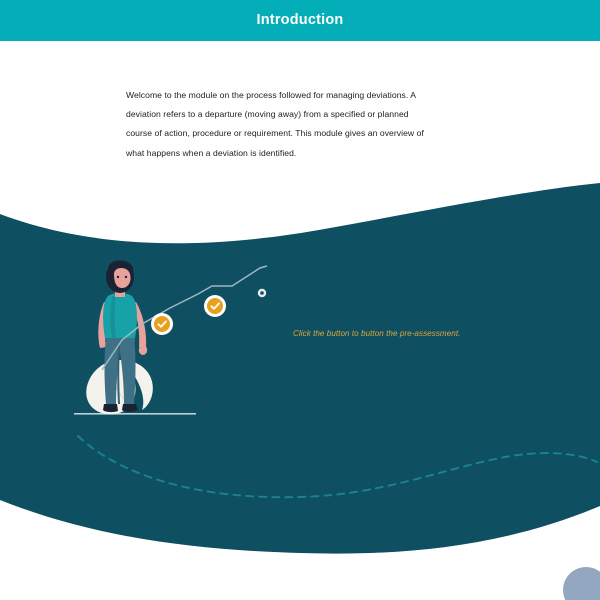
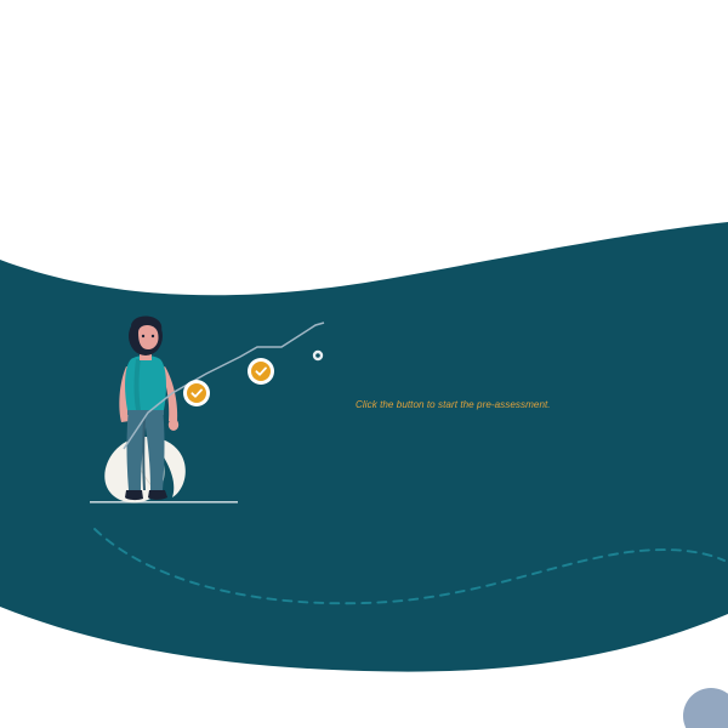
- Introduction
- Welcome to the module on the process followed for managing deviations. A deviation refers to a departure (moving away) from a specified or planned course of action, procedure or requirement. This module gives an overview of what happens when a deviation is identified.
- Click the button to button the pre-assessment.
+ Click the button to start the pre-assessment.
